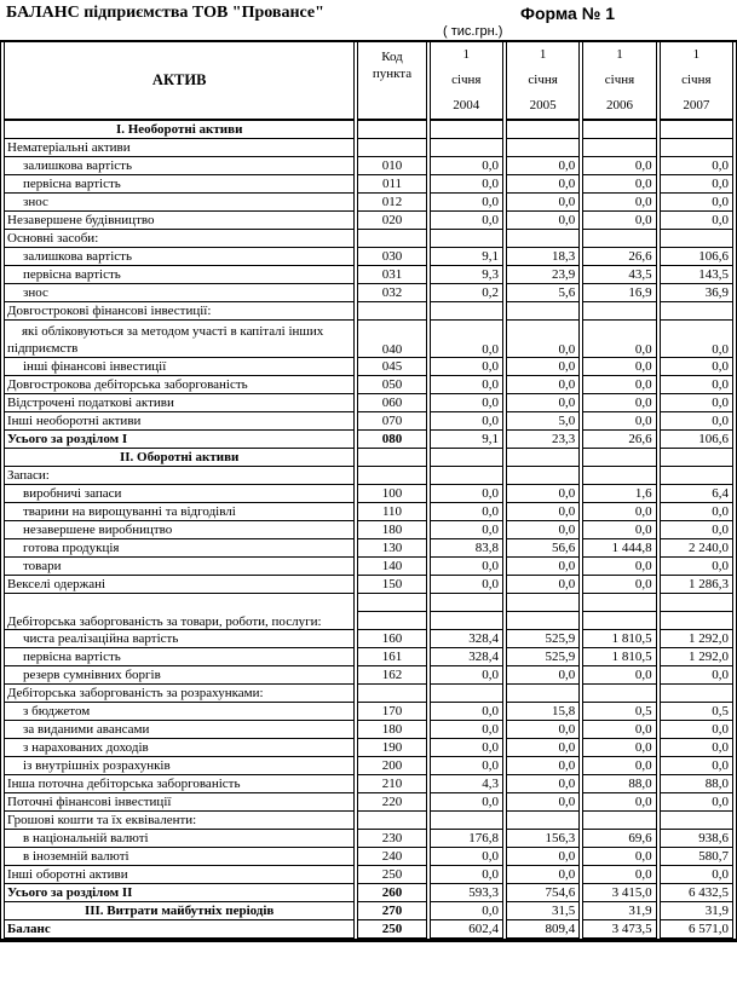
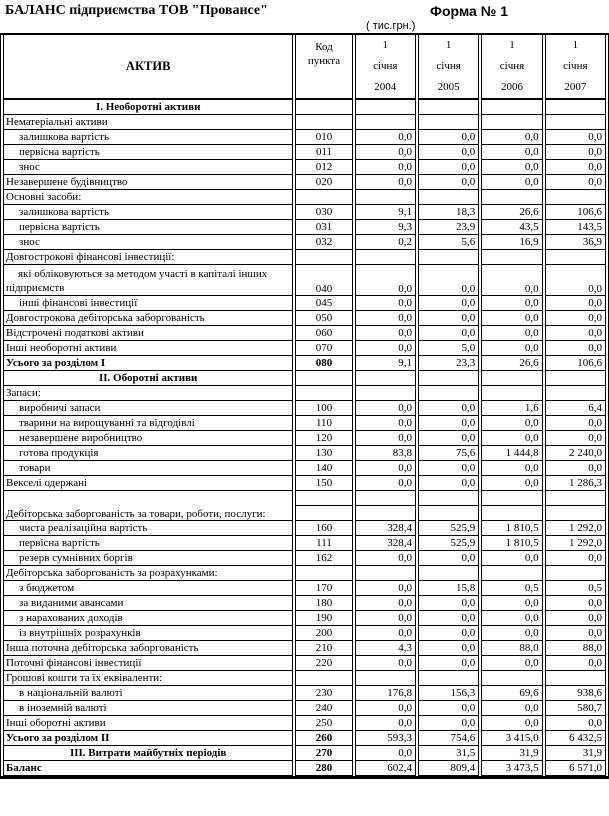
  БАЛАНС підприємства ТОВ "Провансе"
  Форма № 1
  ( тис.грн.)
  АКТИВ	Кодпункта	1січня2004	1січня2005	1січня2006	1січня2007
  I. Необоротні активи
  Нематеріальні активи
  залишкова вартість	010	0,0	0,0	0,0	0,0
  первісна вартість	011	0,0	0,0	0,0	0,0
  знос	012	0,0	0,0	0,0	0,0
  Незавершене будівництво	020	0,0	0,0	0,0	0,0
  Основні засоби:
  залишкова вартість	030	9,1	18,3	26,6	106,6
  первісна вартість	031	9,3	23,9	43,5	143,5
  знос	032	0,2	5,6	16,9	36,9
  Довгострокові фінансові інвестиції:
  які обліковуються за методом участі в капіталі інших підприємств	040	0,0	0,0	0,0	0,0
  інші фінансові інвестиції	045	0,0	0,0	0,0	0,0
  Довгострокова дебіторська заборгованість	050	0,0	0,0	0,0	0,0
  Відстрочені податкові активи	060	0,0	0,0	0,0	0,0
  Інші необоротні активи	070	0,0	5,0	0,0	0,0
  Усього за розділом I	080	9,1	23,3	26,6	106,6
  II. Оборотні активи
  Запаси:
  виробничі запаси	100	0,0	0,0	1,6	6,4
  тварини на вирощуванні та відгодівлі	110	0,0	0,0	0,0	0,0
- незавершене виробництво	180	0,0	0,0	0,0	0,0
+ незавершене виробництво	120	0,0	0,0	0,0	0,0
- готова продукція	130	83,8	56,6	1 444,8	2 240,0
+ готова продукція	130	83,8	75,6	1 444,8	2 240,0
  товари	140	0,0	0,0	0,0	0,0
  Векселі одержані	150	0,0	0,0	0,0	1 286,3
  Дебіторська заборгованість за товари, роботи, послуги:
  чиста реалізаційна вартість	160	328,4	525,9	1 810,5	1 292,0
- первісна вартість	161	328,4	525,9	1 810,5	1 292,0
+ первісна вартість	111	328,4	525,9	1 810,5	1 292,0
  резерв сумнівних боргів	162	0,0	0,0	0,0	0,0
  Дебіторська заборгованість за розрахунками:
  з бюджетом	170	0,0	15,8	0,5	0,5
  за виданими авансами	180	0,0	0,0	0,0	0,0
  з нарахованих доходів	190	0,0	0,0	0,0	0,0
  із внутрішніх розрахунків	200	0,0	0,0	0,0	0,0
  Інша поточна дебіторська заборгованість	210	4,3	0,0	88,0	88,0
  Поточні фінансові інвестиції	220	0,0	0,0	0,0	0,0
  Грошові кошти та їх еквіваленти:
  в національній валюті	230	176,8	156,3	69,6	938,6
  в іноземній валюті	240	0,0	0,0	0,0	580,7
  Інші оборотні активи	250	0,0	0,0	0,0	0,0
  Усього за розділом II	260	593,3	754,6	3 415,0	6 432,5
  III. Витрати майбутніх періодів	270	0,0	31,5	31,9	31,9
- Баланс	250	602,4	809,4	3 473,5	6 571,0
+ Баланс	280	602,4	809,4	3 473,5	6 571,0
